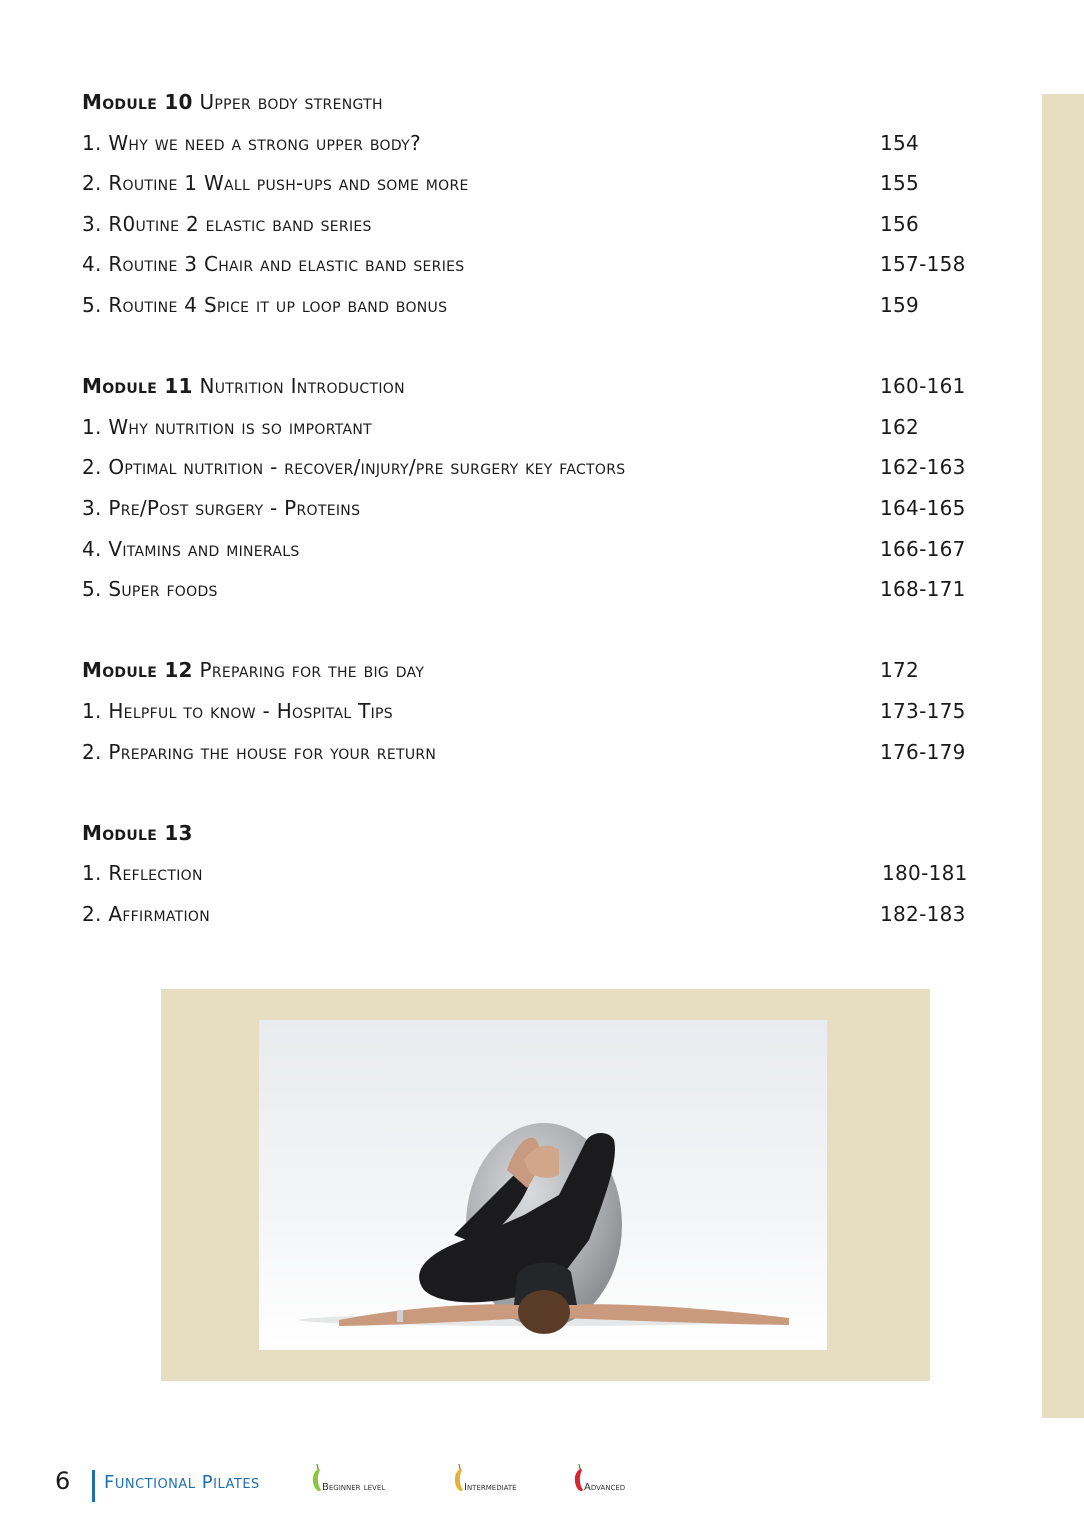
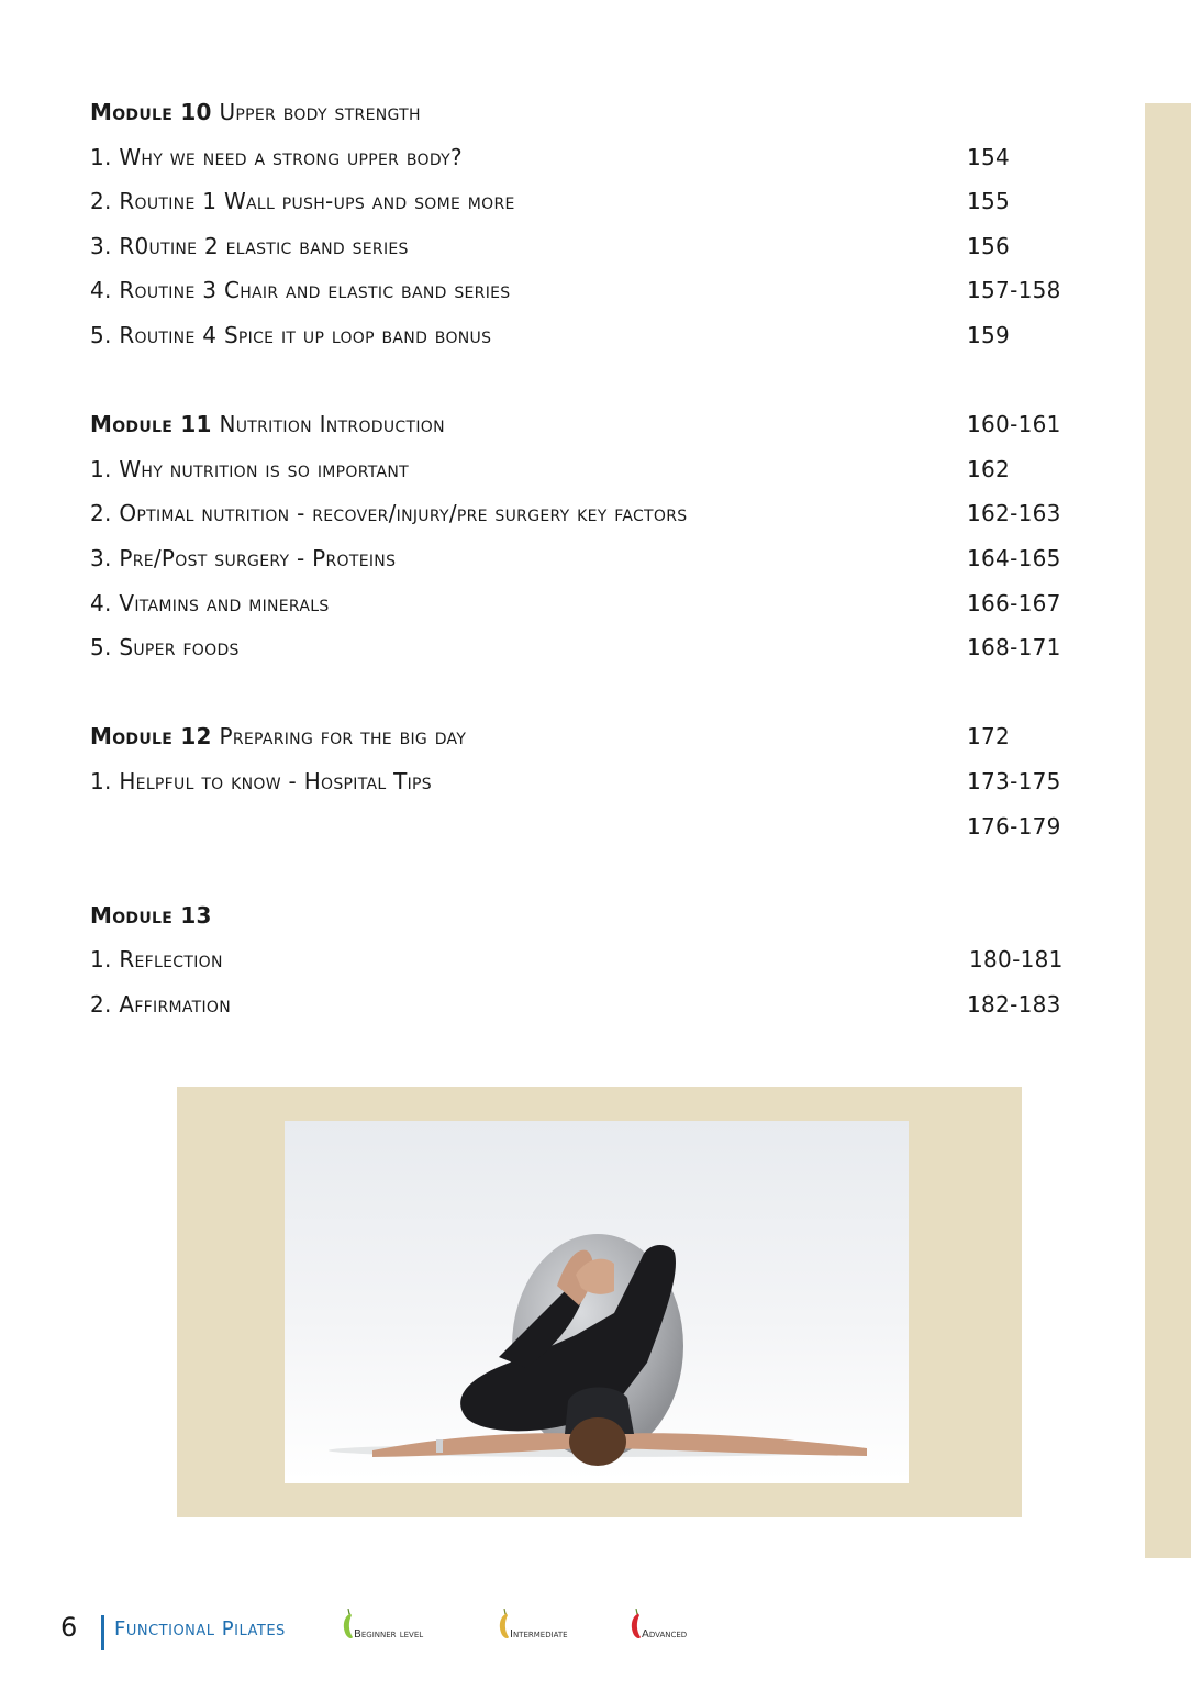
  Module 10 Upper body strength
  1. Why we need a strong upper body?
  154
  2. Routine 1 Wall push-ups and some more
  155
  3. R0utine 2 elastic band series
  156
  4. Routine 3 Chair and elastic band series
  157-158
  5. Routine 4 Spice it up loop band bonus
  159
  Module 11 Nutrition Introduction
  160-161
  1. Why nutrition is so important
  162
  2. Optimal nutrition - recover/injury/pre surgery key factors
  162-163
  3. Pre/Post surgery - Proteins
  164-165
  4. Vitamins and minerals
  166-167
  5. Super foods
  168-171
  Module 12 Preparing for the big day
  172
  1. Helpful to know - Hospital Tips
  173-175
- 2. Preparing the house for your return
  176-179
  Module 13
  1. Reflection
  180-181
  2. Affirmation
  182-183
  6
  Functional Pilates
  Beginner level
  Intermediate
  Advanced
